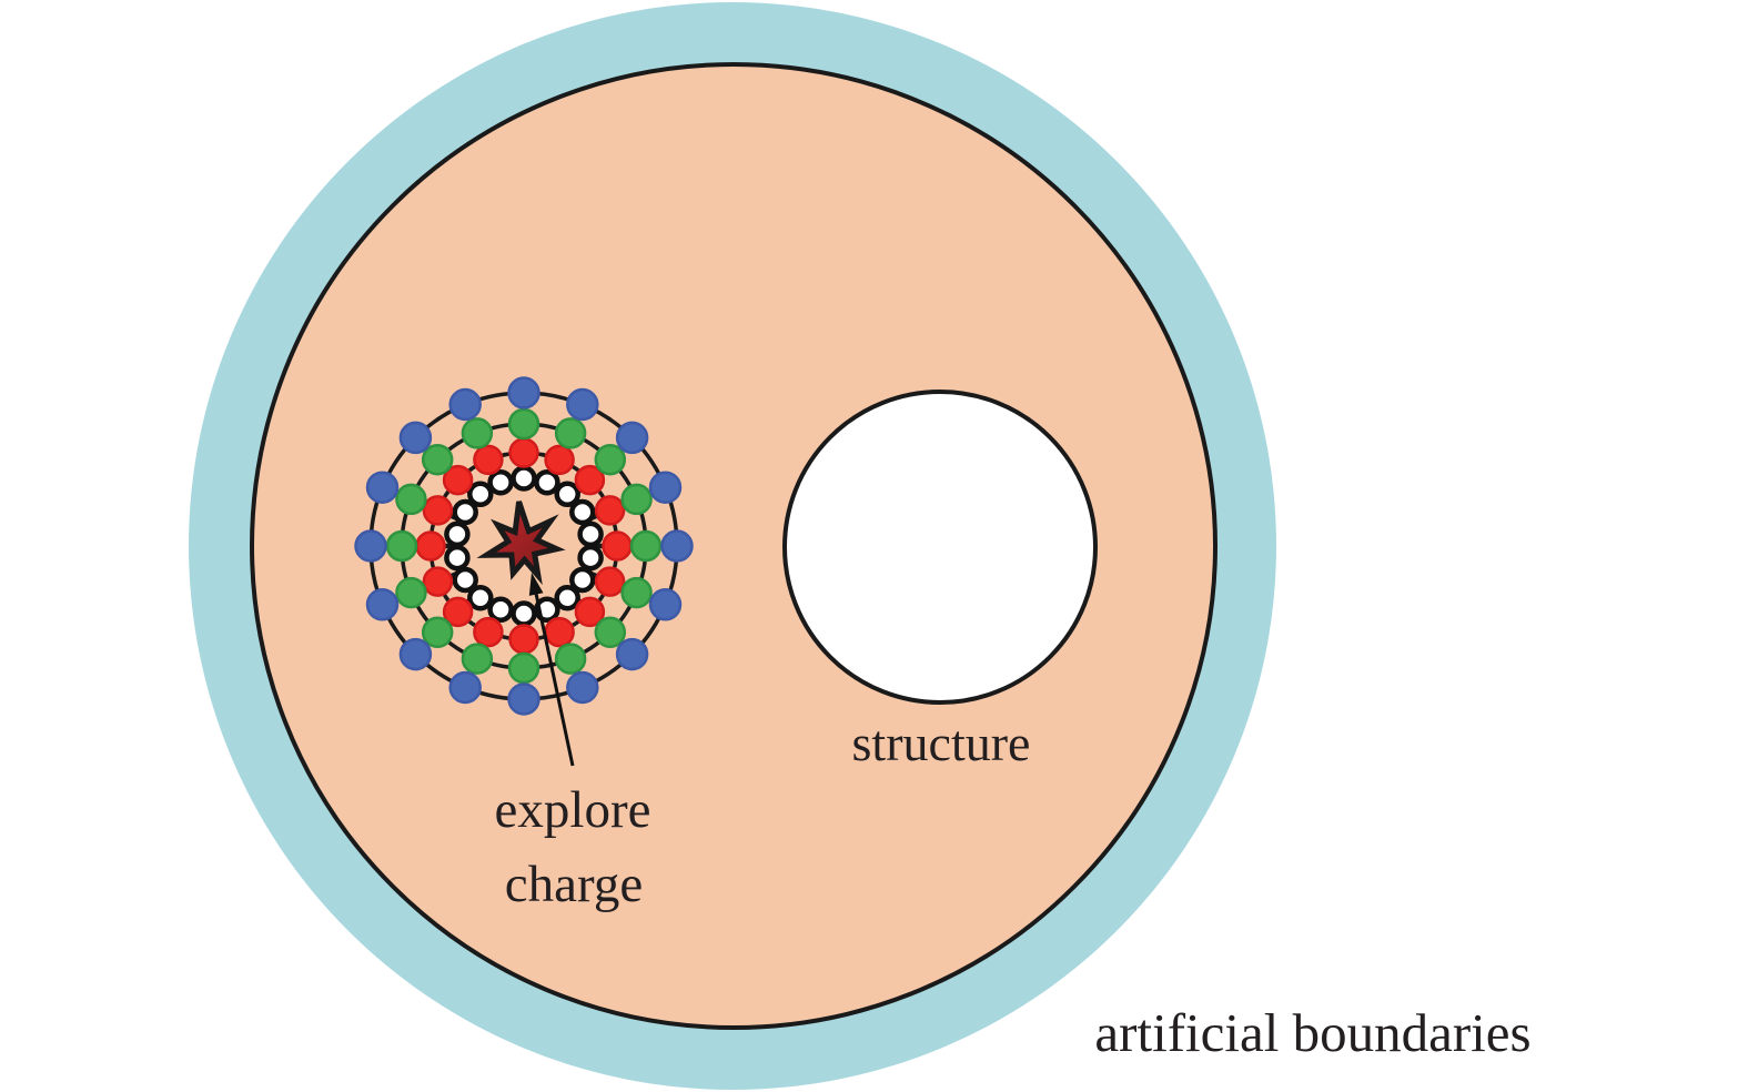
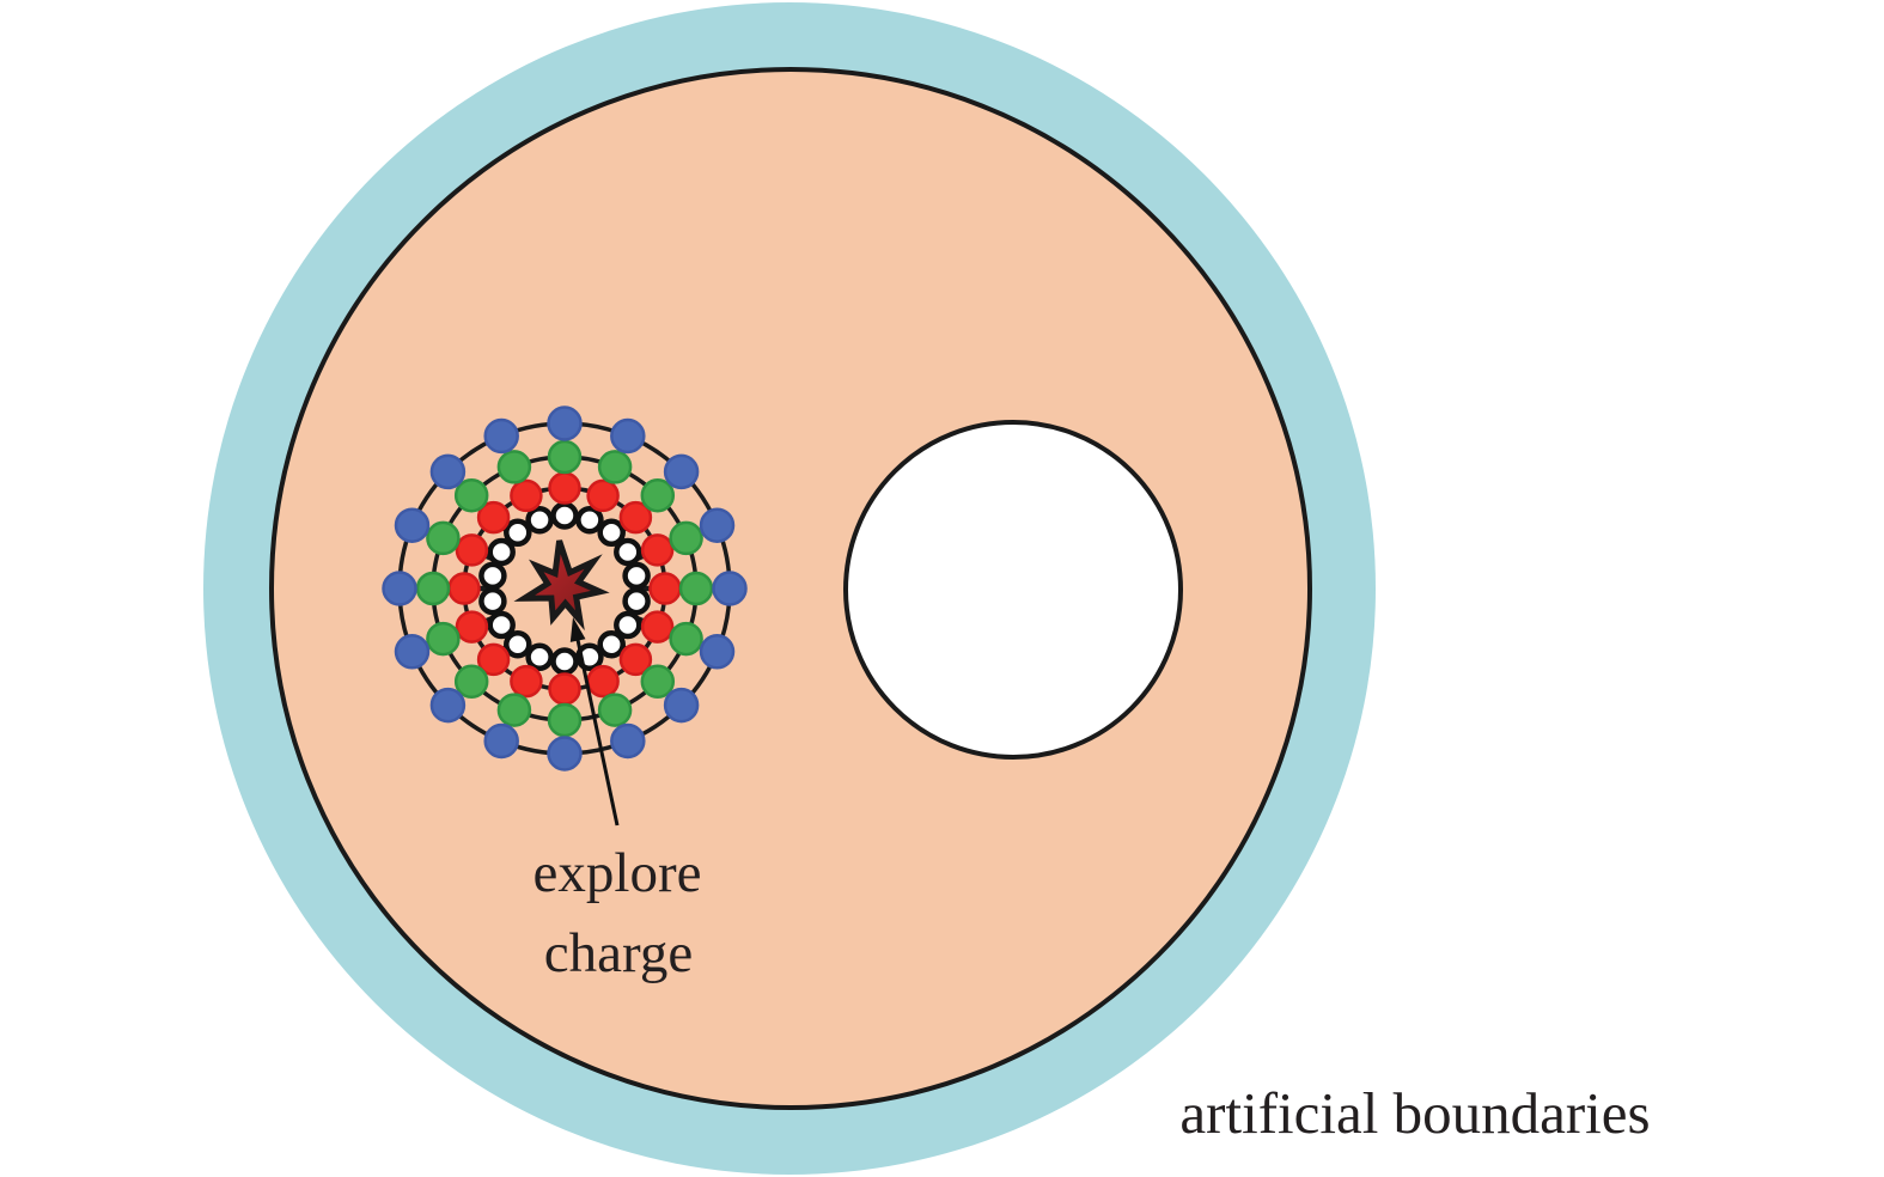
- structure
  explore
  charge
  artificial boundaries
